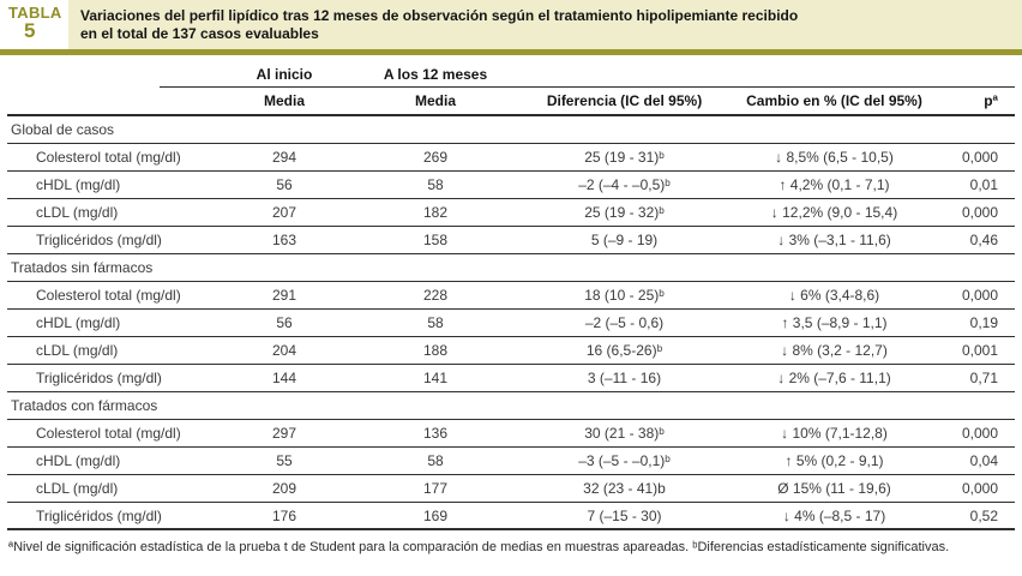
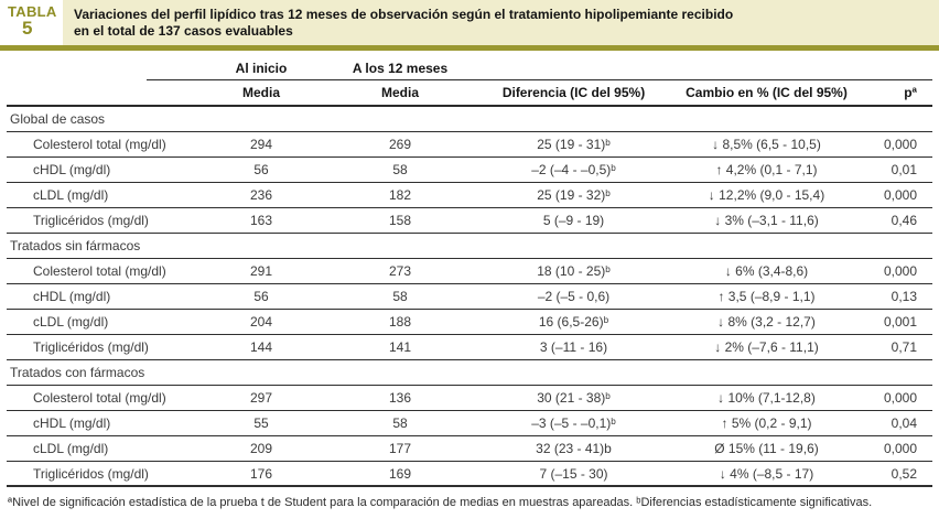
  TABLA
  5
  Variaciones del perfil lipídico tras 12 meses de observación según el tratamiento hipolipemiante recibido
  en el total de 137 casos evaluables
  Al inicio
  A los 12 meses
  Media
  Media
  Diferencia (IC del 95%)
  Cambio en % (IC del 95%)
  pª
  Global de casos
  Colesterol total (mg/dl)
  294
  269
  25 (19 - 31)ᵇ
  ↓ 8,5% (6,5 - 10,5)
  0,000
  cHDL (mg/dl)
  56
  58
  –2 (–4 - –0,5)ᵇ
  ↑ 4,2% (0,1 - 7,1)
  0,01
  cLDL (mg/dl)
- 207
+ 236
  182
  25 (19 - 32)ᵇ
  ↓ 12,2% (9,0 - 15,4)
  0,000
  Triglicéridos (mg/dl)
  163
  158
  5 (–9 - 19)
  ↓ 3% (–3,1 - 11,6)
  0,46
  Tratados sin fármacos
  Colesterol total (mg/dl)
  291
- 228
+ 273
  18 (10 - 25)ᵇ
  ↓ 6% (3,4-8,6)
  0,000
  cHDL (mg/dl)
  56
  58
  –2 (–5 - 0,6)
  ↑ 3,5 (–8,9 - 1,1)
- 0,19
+ 0,13
  cLDL (mg/dl)
  204
  188
  16 (6,5-26)ᵇ
  ↓ 8% (3,2 - 12,7)
  0,001
  Triglicéridos (mg/dl)
  144
  141
  3 (–11 - 16)
  ↓ 2% (–7,6 - 11,1)
  0,71
  Tratados con fármacos
  Colesterol total (mg/dl)
  297
  136
  30 (21 - 38)ᵇ
  ↓ 10% (7,1-12,8)
  0,000
  cHDL (mg/dl)
  55
  58
  –3 (–5 - –0,1)ᵇ
  ↑ 5% (0,2 - 9,1)
  0,04
  cLDL (mg/dl)
  209
  177
  32 (23 - 41)b
  Ø 15% (11 - 19,6)
  0,000
  Triglicéridos (mg/dl)
  176
  169
  7 (–15 - 30)
  ↓ 4% (–8,5 - 17)
  0,52
  ªNivel de significación estadística de la prueba t de Student para la comparación de medias en muestras apareadas. ᵇDiferencias estadísticamente significativas.
